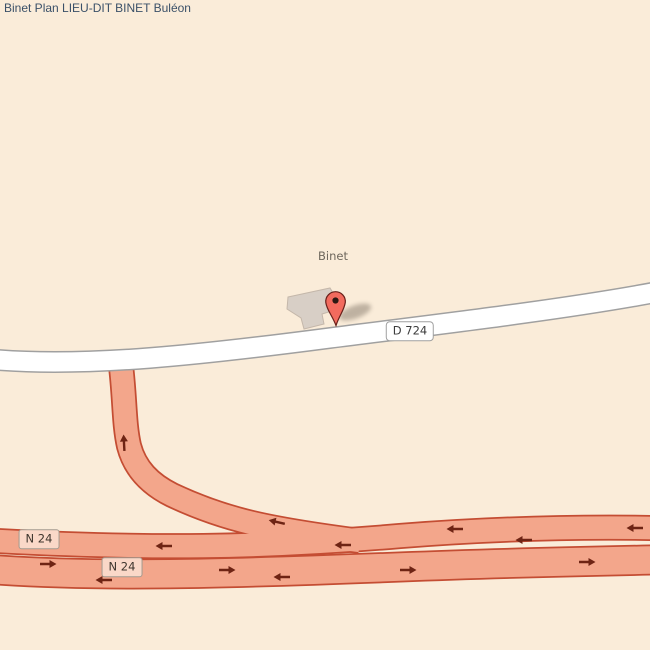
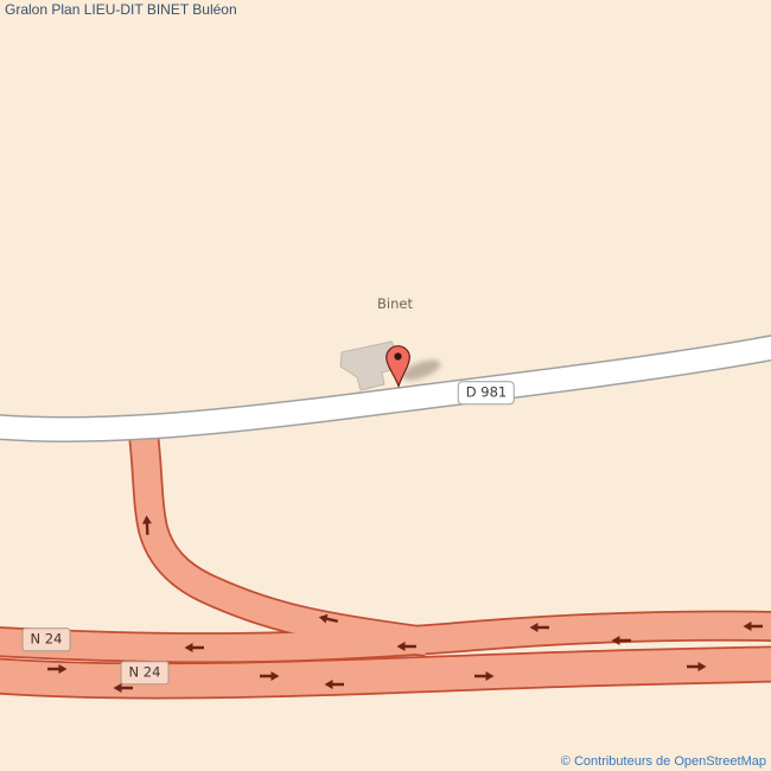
- Binet Plan LIEU-DIT BINET Buléon
+ Gralon Plan LIEU-DIT BINET Buléon
  Binet
- D 724
+ D 981
  N 24
  N 24
+ © Contributeurs de OpenStreetMap
